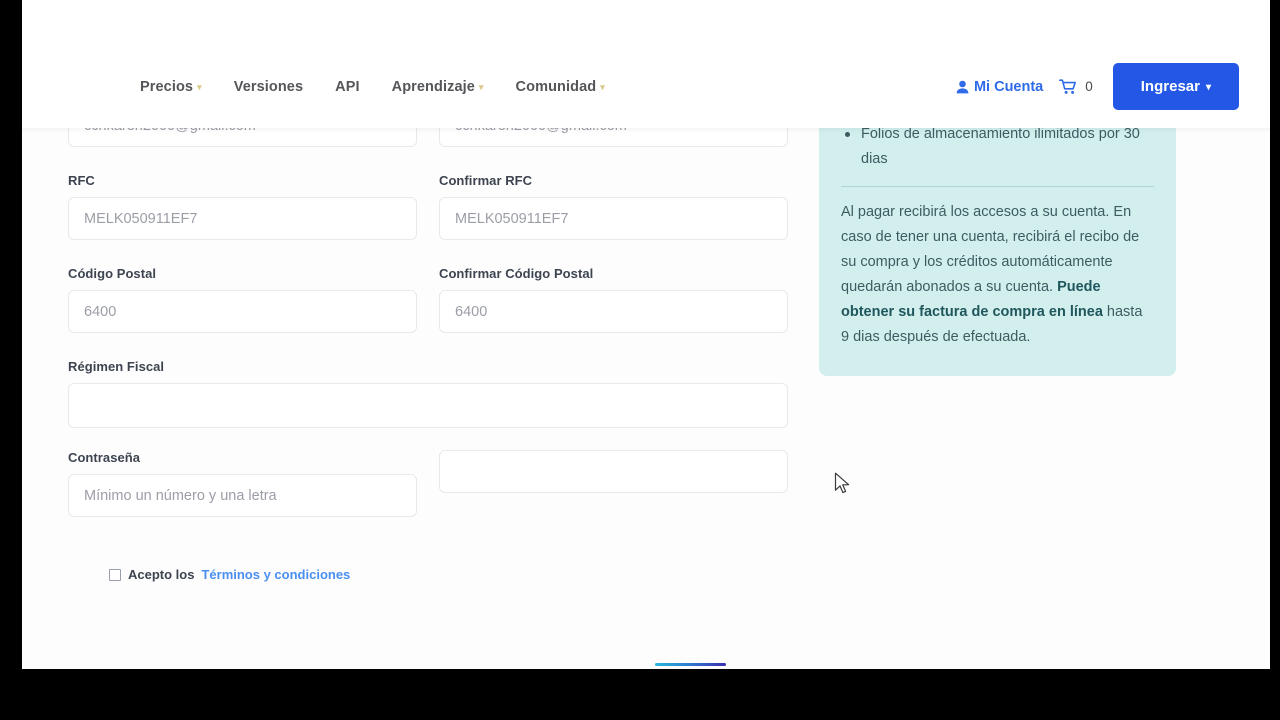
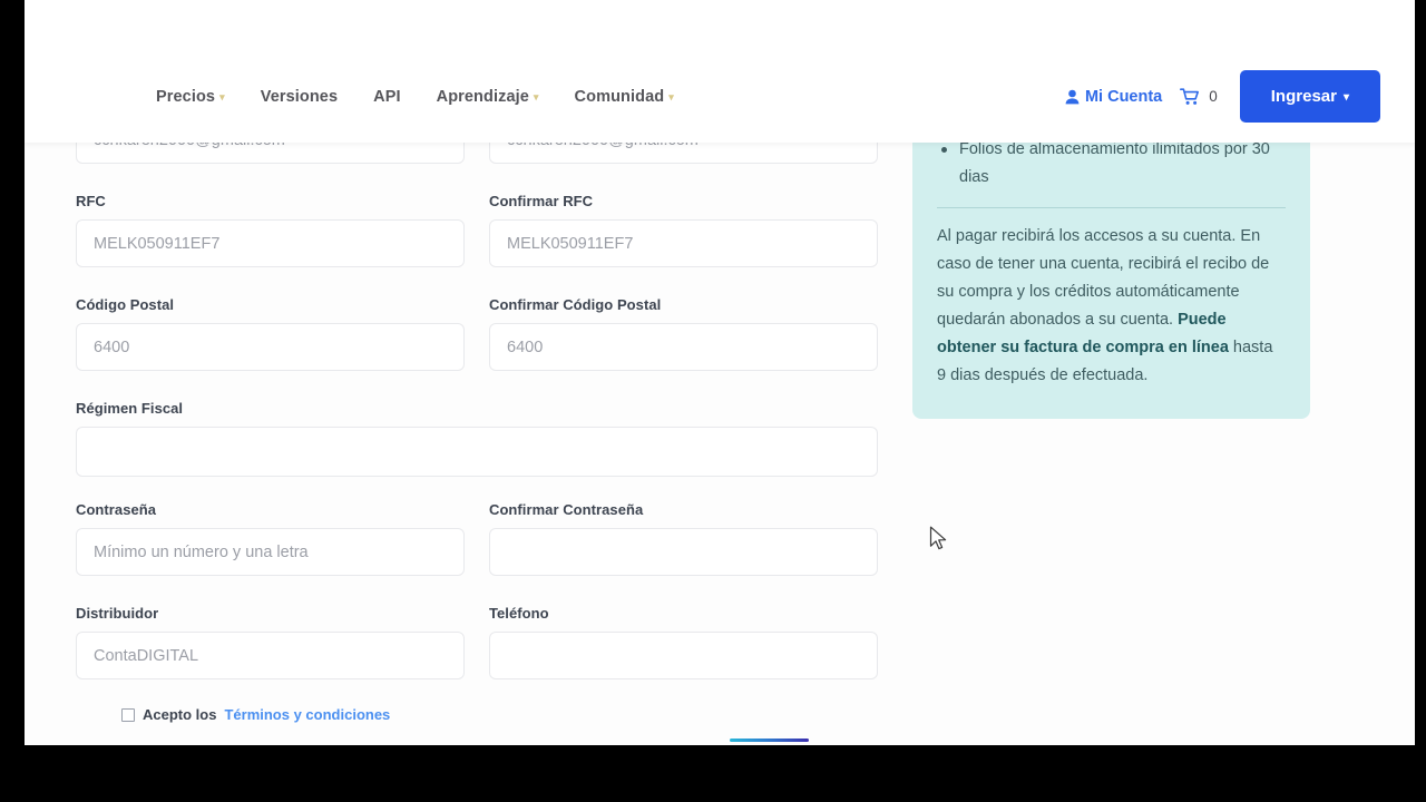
  RFC
  MELK050911EF7
  Confirmar RFC
  MELK050911EF7
  Código Postal
  6400
  Confirmar Código Postal
  6400
  Régimen Fiscal
  Contraseña
  Mínimo un número y una letra
+ Confirmar Contraseña
+ Distribuidor
+ ContaDIGITAL
+ Teléfono
  Acepto los
  Términos y condiciones
  Folios de almacenamiento ilimitados por 30 dias
  Al pagar recibirá los accesos a su cuenta. En caso de tener una cuenta, recibirá el recibo de su compra y los créditos automáticamente quedarán abonados a su cuenta. Puede obtener su factura de compra en línea hasta 9 dias después de efectuada.
  Precios
  ▾
  Versiones
  API
  Aprendizaje
  ▾
  Comunidad
  ▾
  Mi Cuenta
  0
  Ingresar
  ▾
